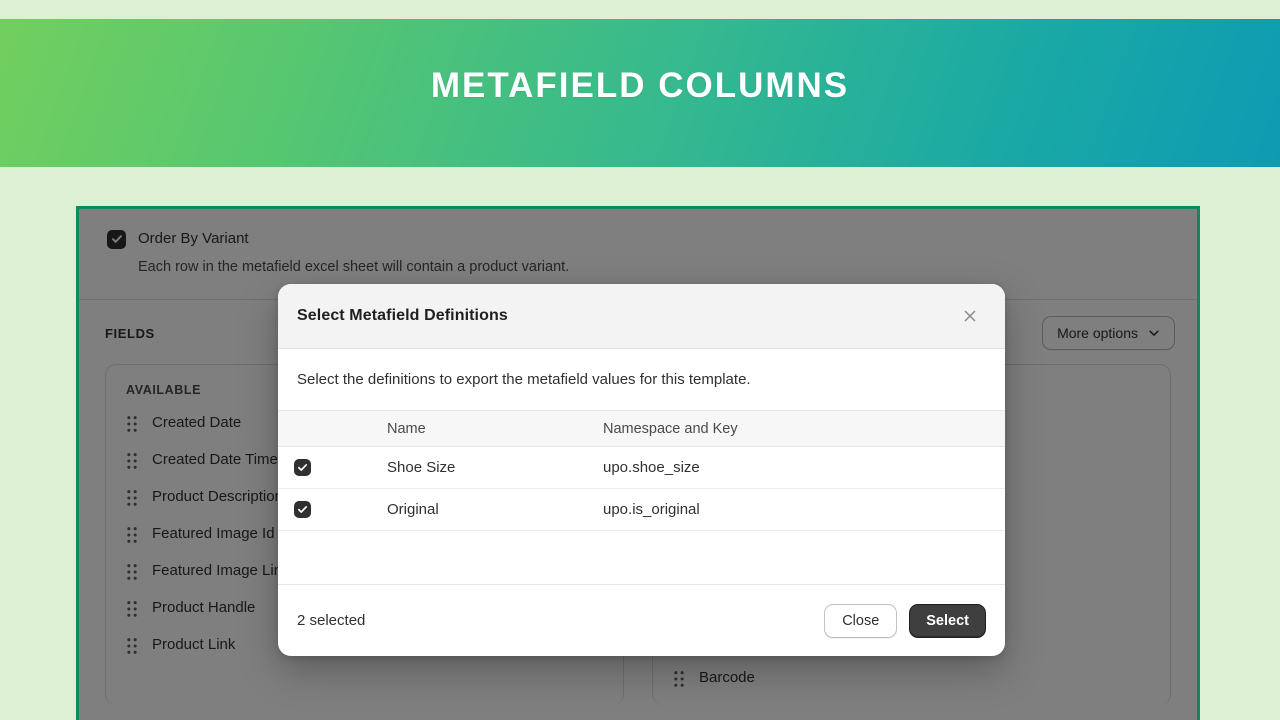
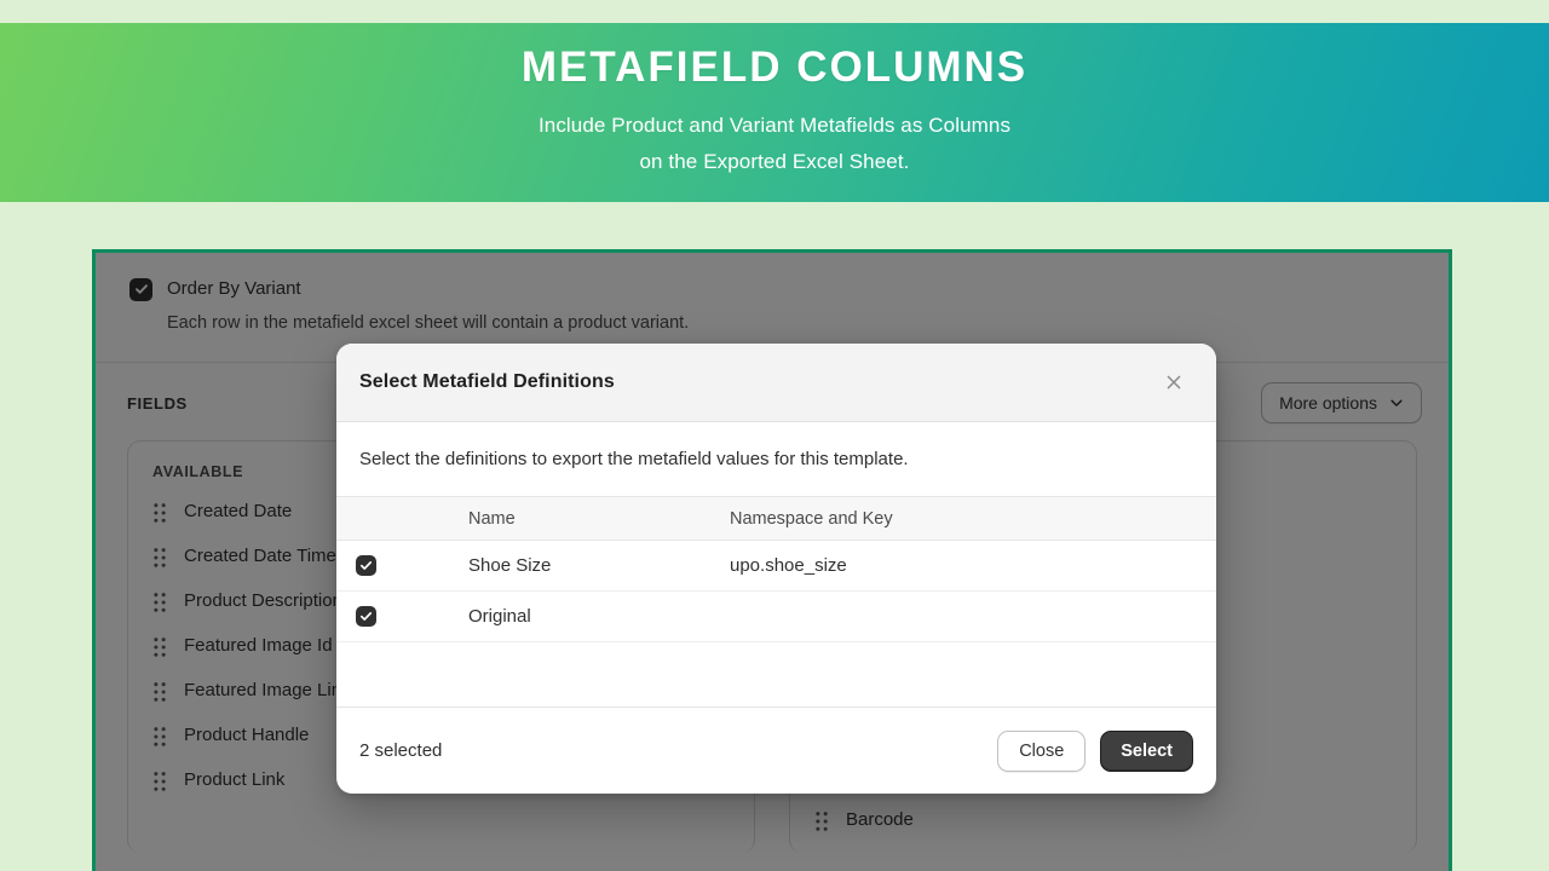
  METAFIELD COLUMNS
+ Include Product and Variant Metafields as Columns
+ on the Exported Excel Sheet.
  Order By Variant
  Each row in the metafield excel sheet will contain a product variant.
  FIELDS
  More options
  AVAILABLE
  Created Date
  Created Date Time
  Featured Image Id
  Featured Image Li
  Product Handle
  Product Link
  Barcode
  Select Metafield Definitions
  Select the definitions to export the metafield values for this template.
  Name
  Namespace and Key
  Shoe Size
  upo.shoe_size
  Original
- upo.is_original
  2 selected
  Close
  Select
